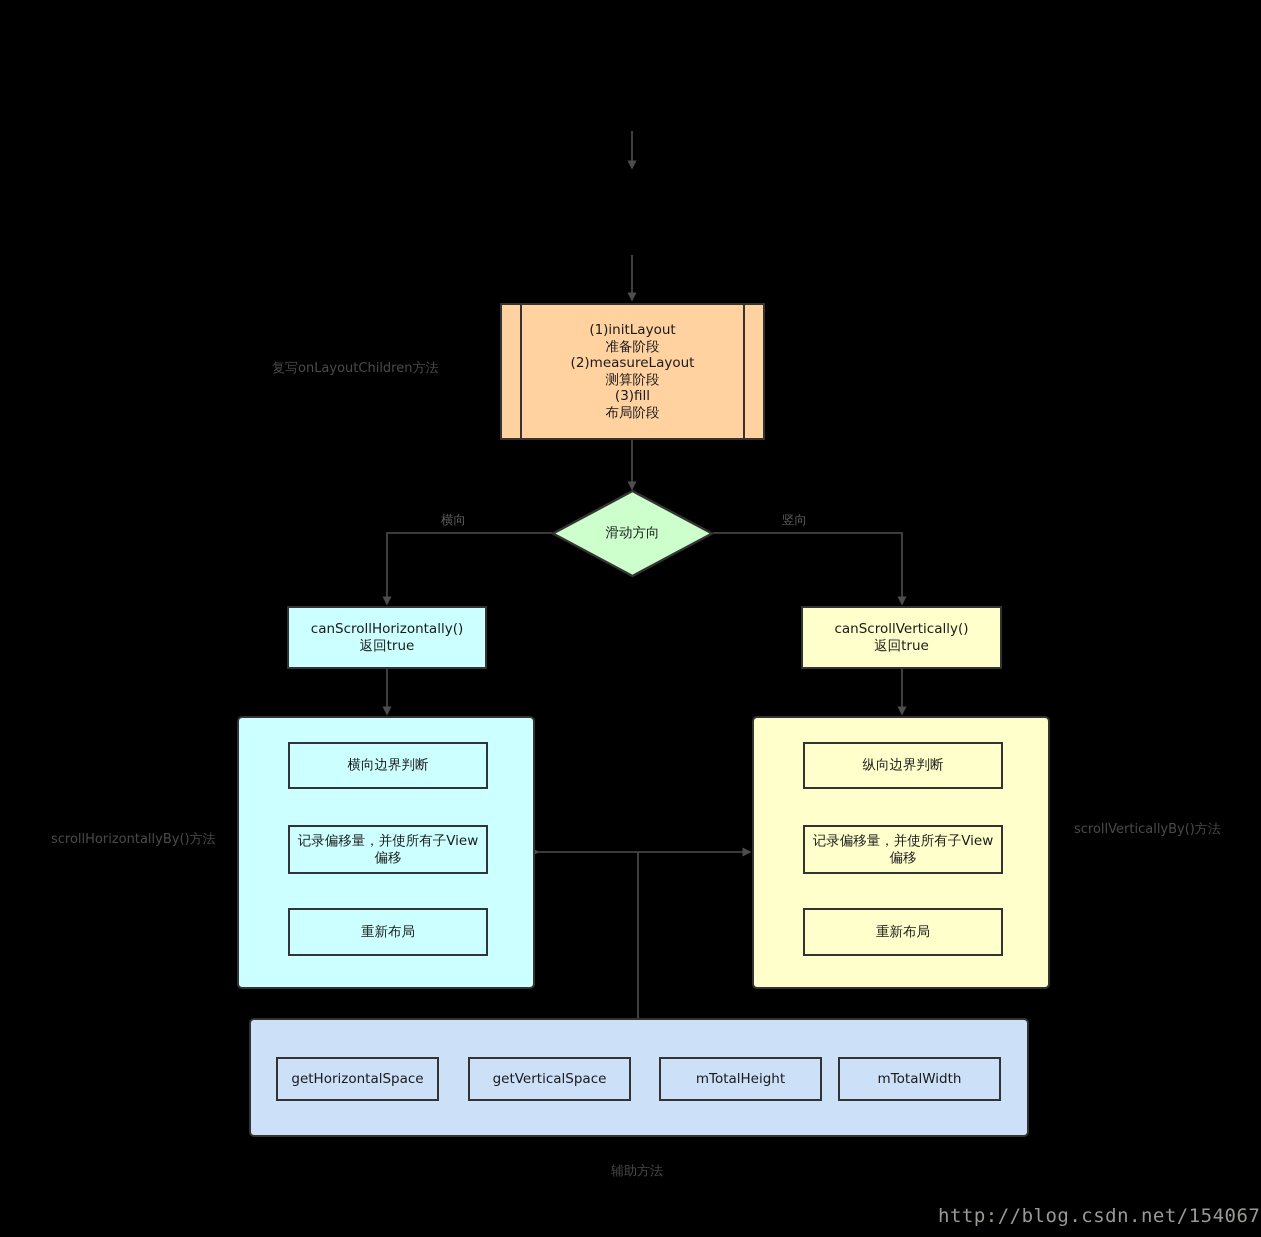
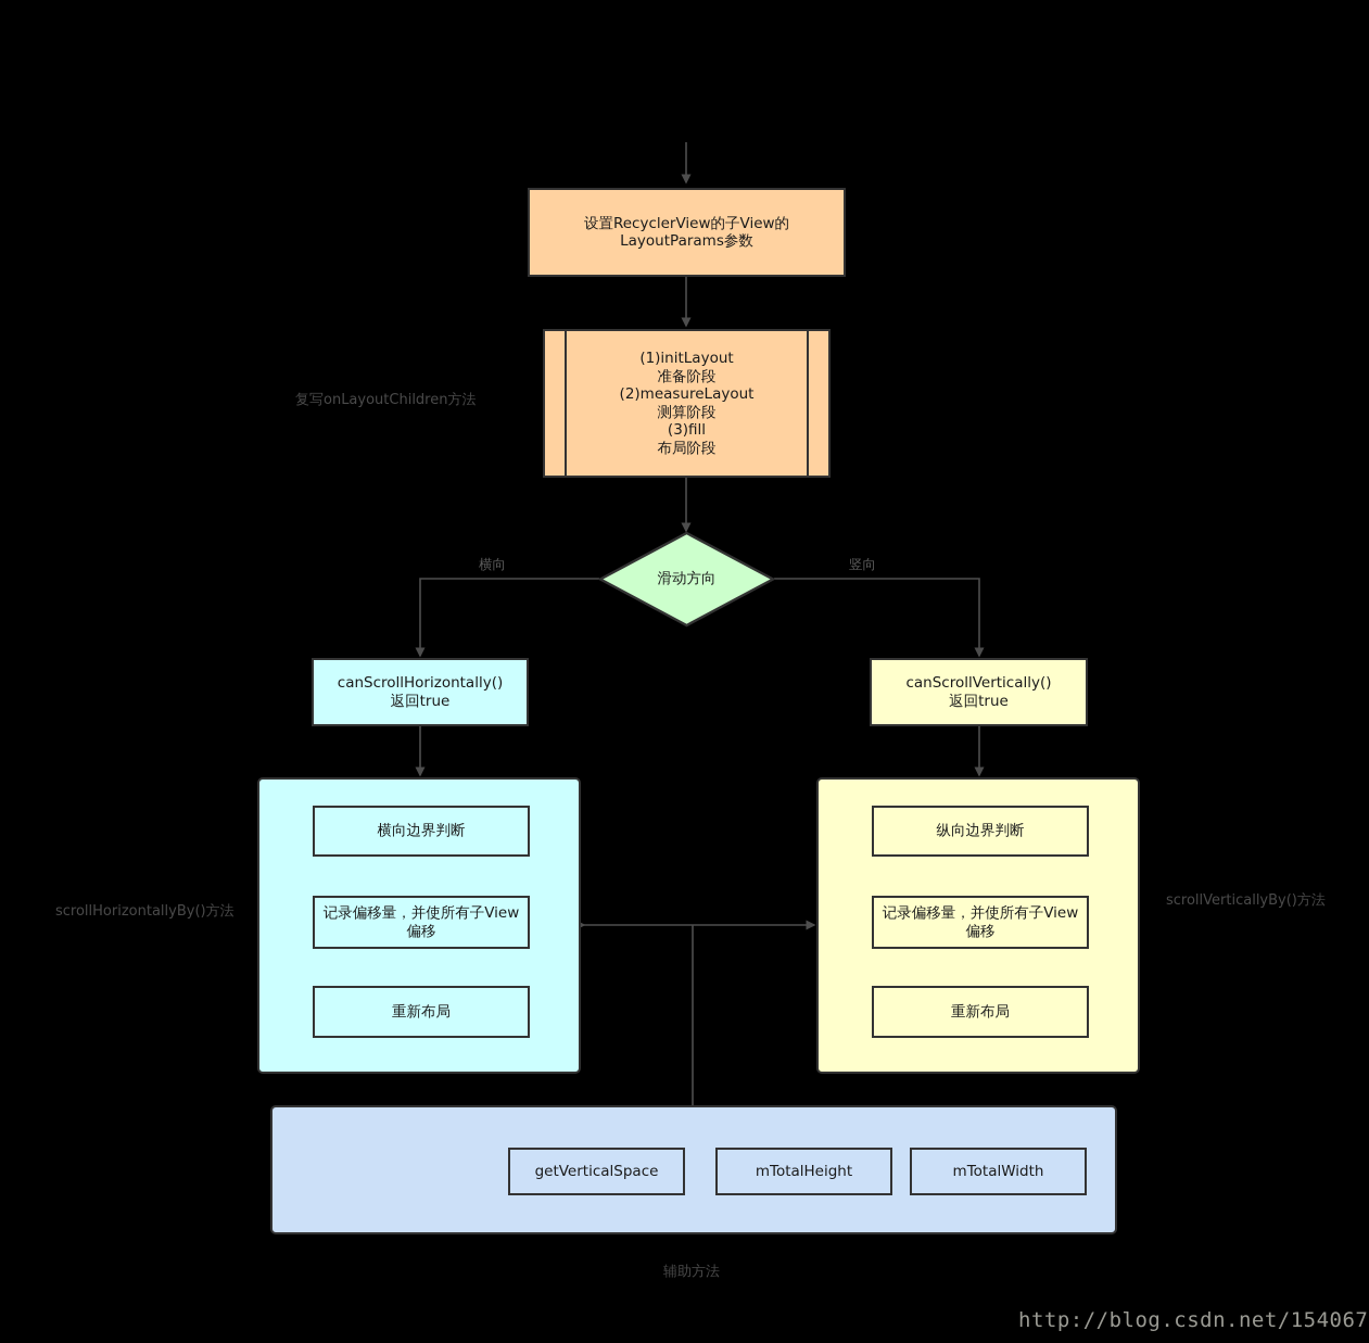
+ 设置RecyclerView的子View的
+ LayoutParams参数
  (1)initLayout
  准备阶段
  (2)measureLayout
  测算阶段
  (3)fill
  布局阶段
  滑动方向
  横向
  竖向
  canScrollHorizontally()
  返回true
  canScrollVertically()
  返回true
  横向边界判断
  记录偏移量，并使所有子View
  偏移
  重新布局
  纵向边界判断
  记录偏移量，并使所有子View
  偏移
  重新布局
- getHorizontalSpace
  getVerticalSpace
  mTotalHeight
  mTotalWidth
  复写onLayoutChildren方法
  scrollHorizontallyBy()方法
  scrollVerticallyBy()方法
  辅助方法
  http://blog.csdn.net/154067
